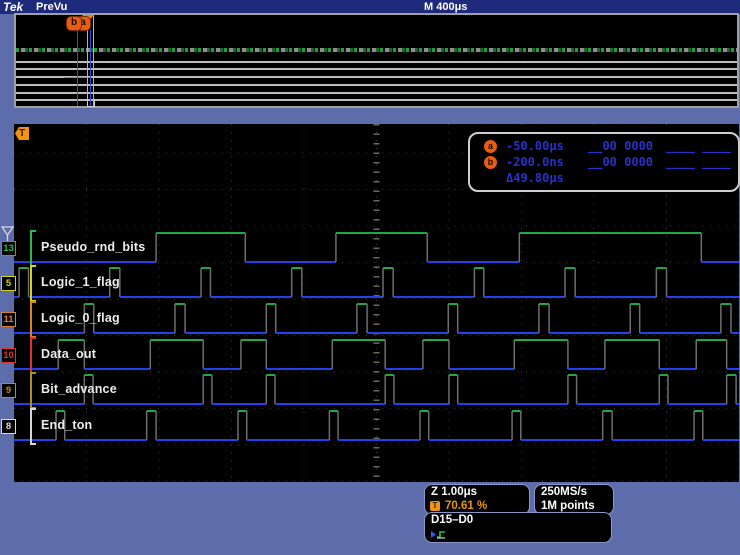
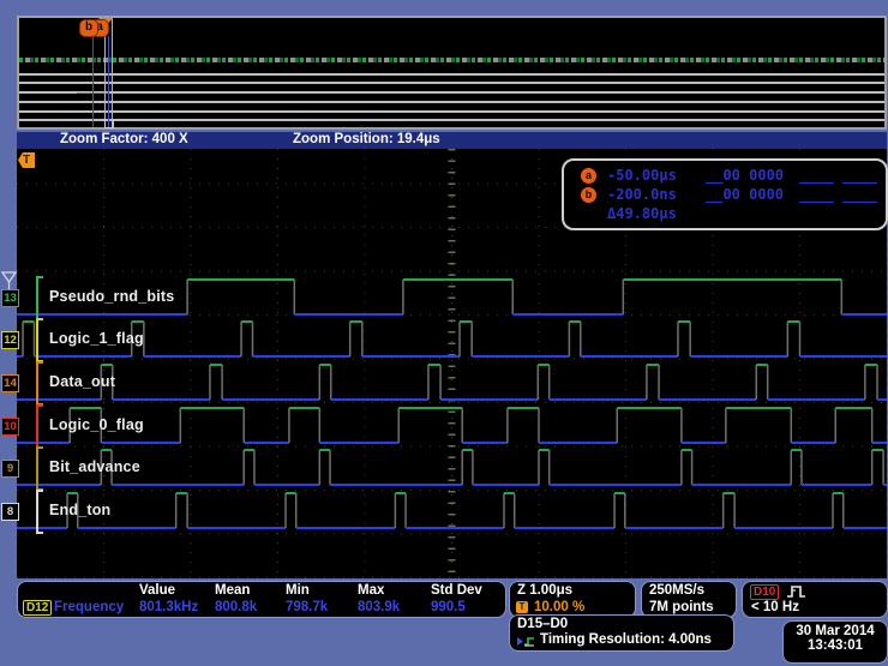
- Tek
- PreVu
- M 400μs
  a
  b
+ Zoom Factor: 400 X
+ Zoom Position: 19.4μs
  T
  13
  Pseudo_rnd_bits
- 5
+ 12
  Logic_1_flag
- 11
+ 14
- Logic_0_flag
+ Data_out
  10
- Data_out
+ Logic_0_flag
  9
  Bit_advance
  8
  End_ton
  a
  -50.00μs
  __00 0000
  ____ ____
  b
  -200.0ns
  __00 0000
  ____ ____
  Δ49.80μs
+ Value
+ Mean
+ Min
+ Max
+ Std Dev
+ D12
+ Frequency
+ 801.3kHz
+ 800.8k
+ 798.7k
+ 803.9k
+ 990.5
  Z 1.00μs
  T
- 70.61 %
+ 10.00 %
  250MS/s
- 1M points
+ 7M points
+ D10
+ < 10 Hz
  D15–D0
+ Timing Resolution: 4.00ns
+ 30 Mar 2014
+ 13:43:01
